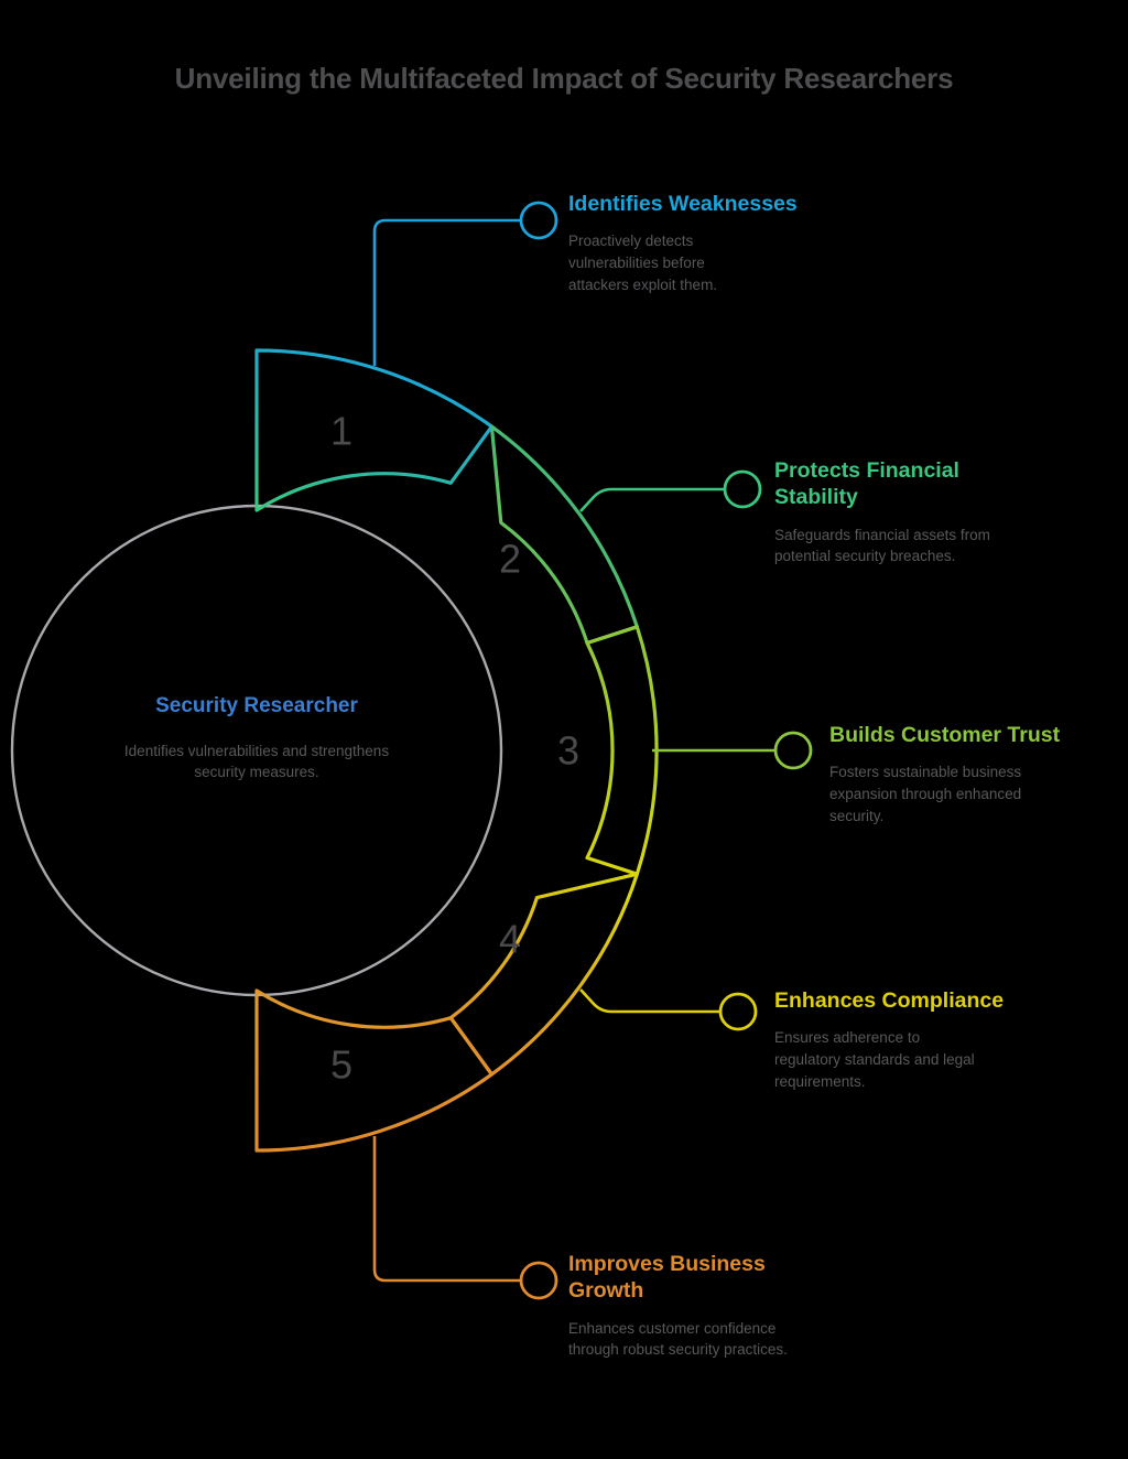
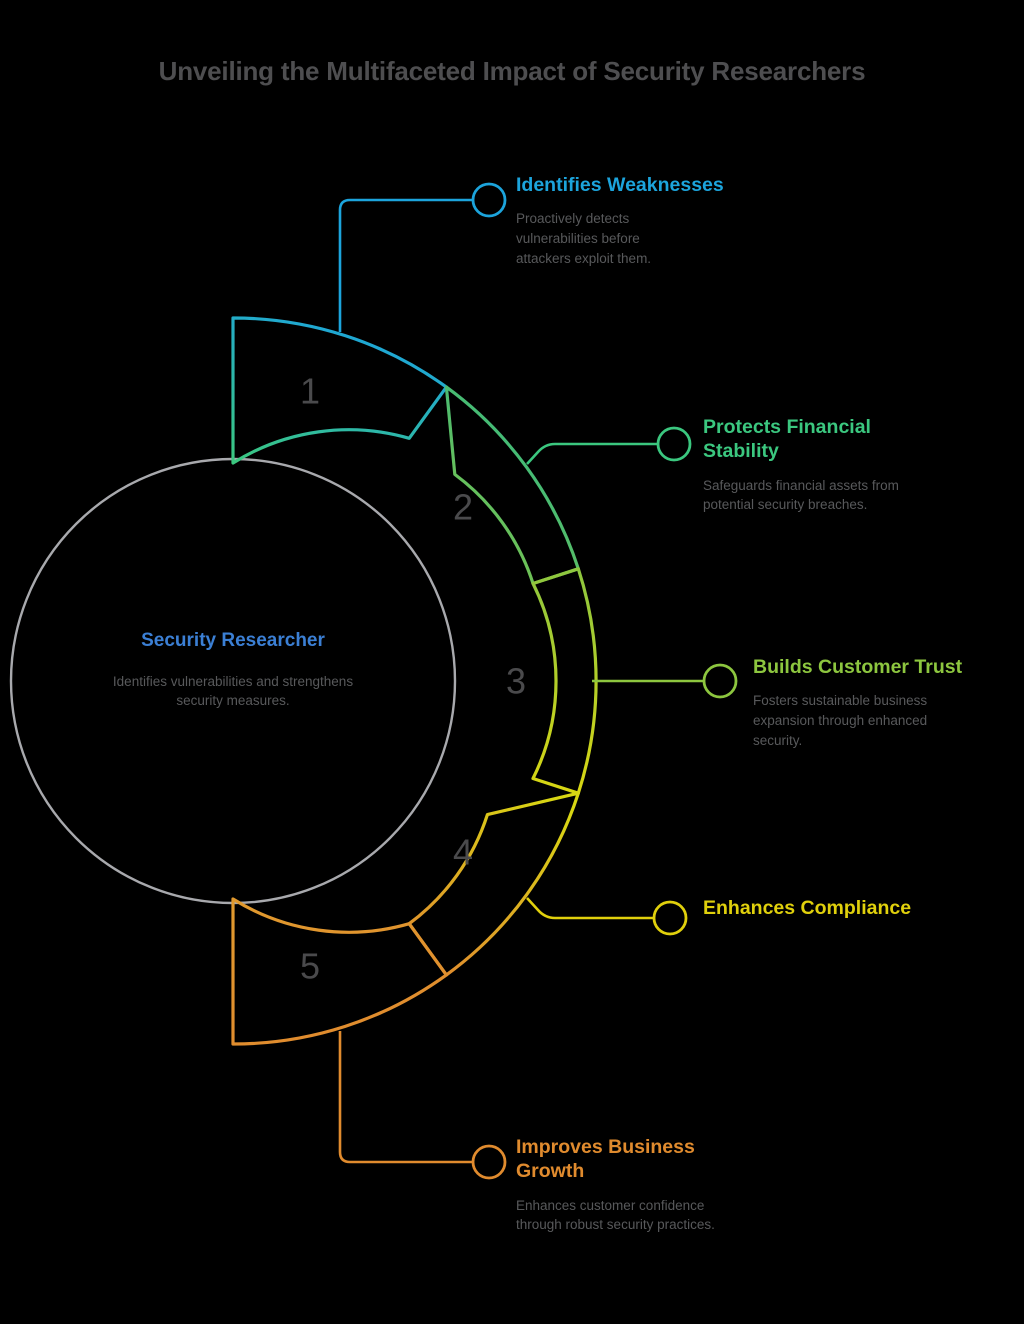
  Unveiling the Multifaceted Impact of Security Researchers
  1
  2
  3
  4
  5
  Security Researcher
  Identifies vulnerabilities and strengthens security measures.
  Identifies Weaknesses
  Proactively detects vulnerabilities before attackers exploit them.
  Protects Financial Stability
  Safeguards financial assets from potential security breaches.
  Builds Customer Trust
  Fosters sustainable business expansion through enhanced security.
  Enhances Compliance
- Ensures adherence to regulatory standards and legal requirements.
  Improves Business Growth
  Enhances customer confidence through robust security practices.
